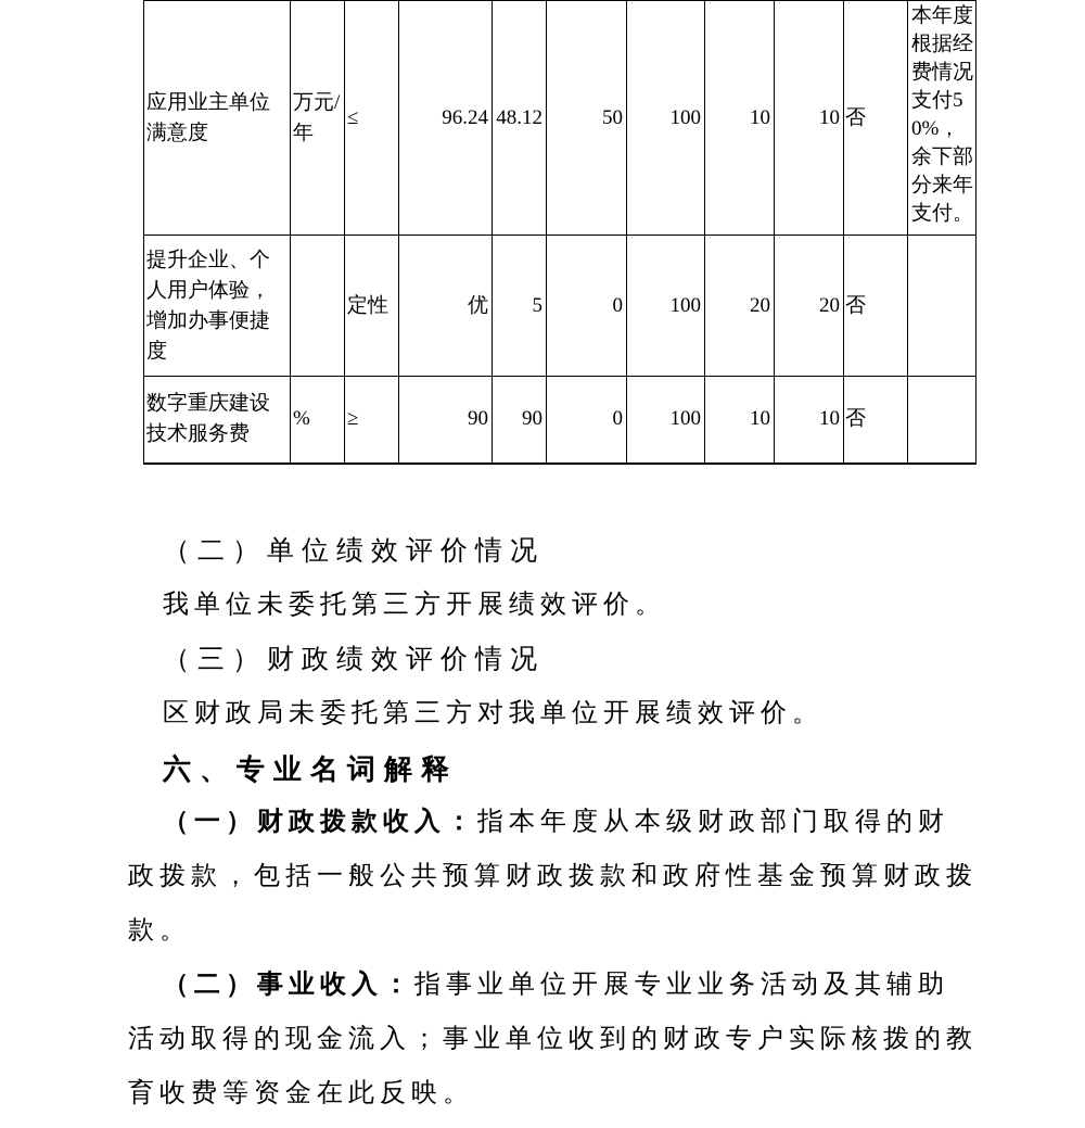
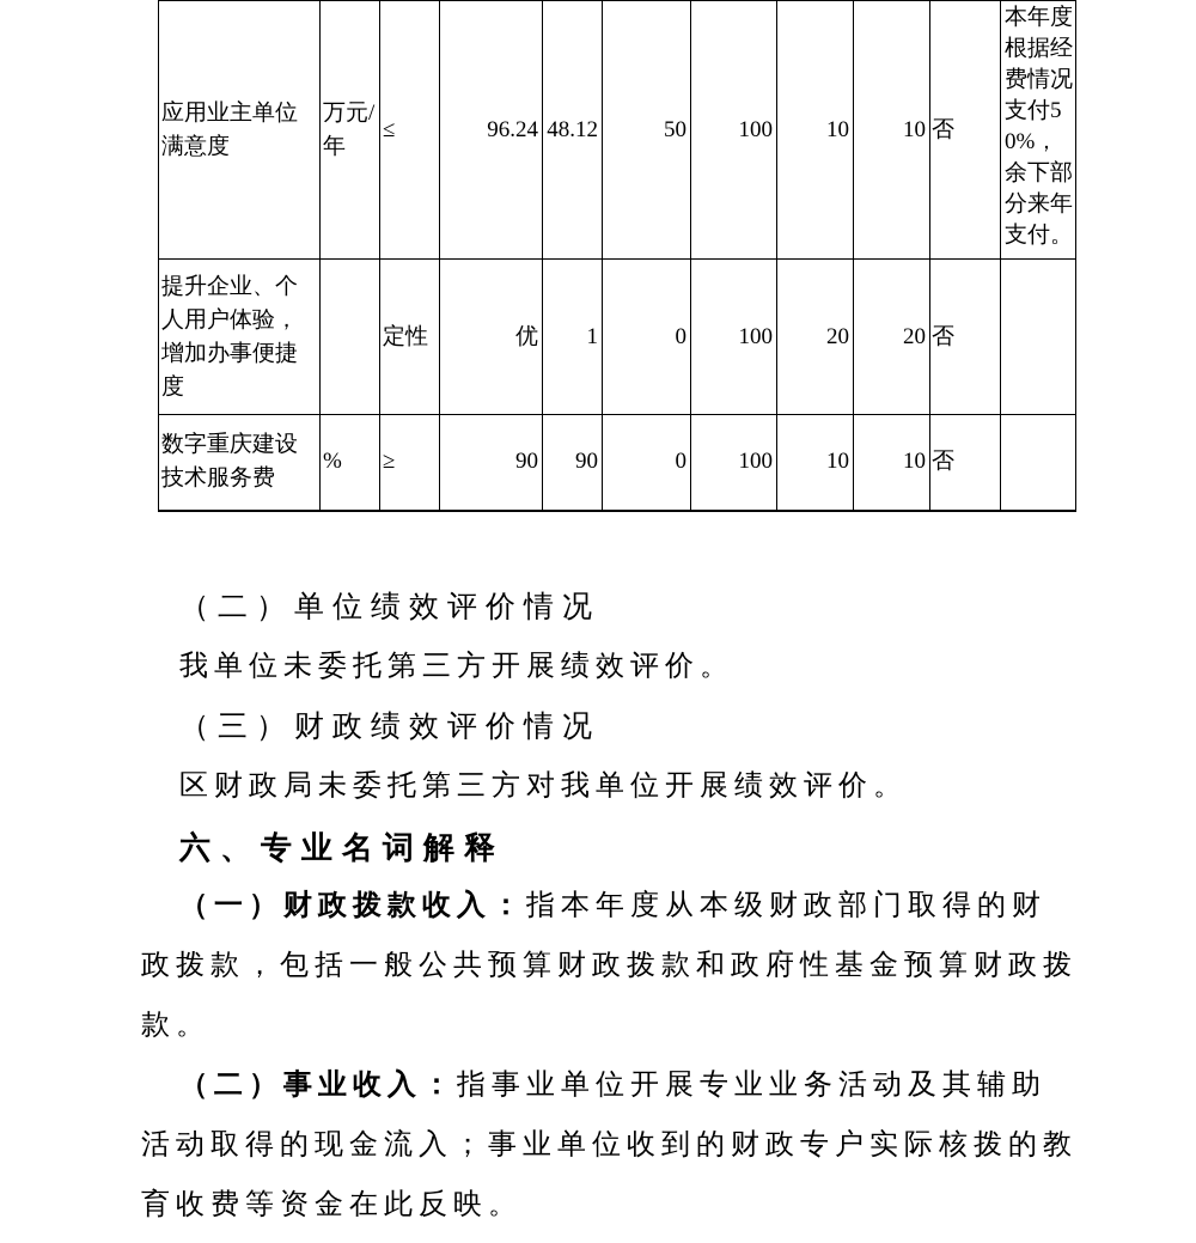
  应用业主单位满意度	万元/年	≤	96.24	48.12	50	100	10	10	否	本年度根据经费情况支付50%，余下部分来年支付。
- 提升企业、个人用户体验，增加办事便捷度		定性	优	5	0	100	20	20	否
+ 提升企业、个人用户体验，增加办事便捷度		定性	优	1	0	100	20	20	否
  数字重庆建设技术服务费	%	≥	90	90	0	100	10	10	否
  （二）单位绩效评价情况
  我单位未委托第三方开展绩效评价。
  （三）财政绩效评价情况
  区财政局未委托第三方对我单位开展绩效评价。
  六、专业名词解释
  （一）财政拨款收入：指本年度从本级财政部门取得的财
  政拨款，包括一般公共预算财政拨款和政府性基金预算财政拨
  款。
  （二）事业收入：指事业单位开展专业业务活动及其辅助
  活动取得的现金流入；事业单位收到的财政专户实际核拨的教
  育收费等资金在此反映。
